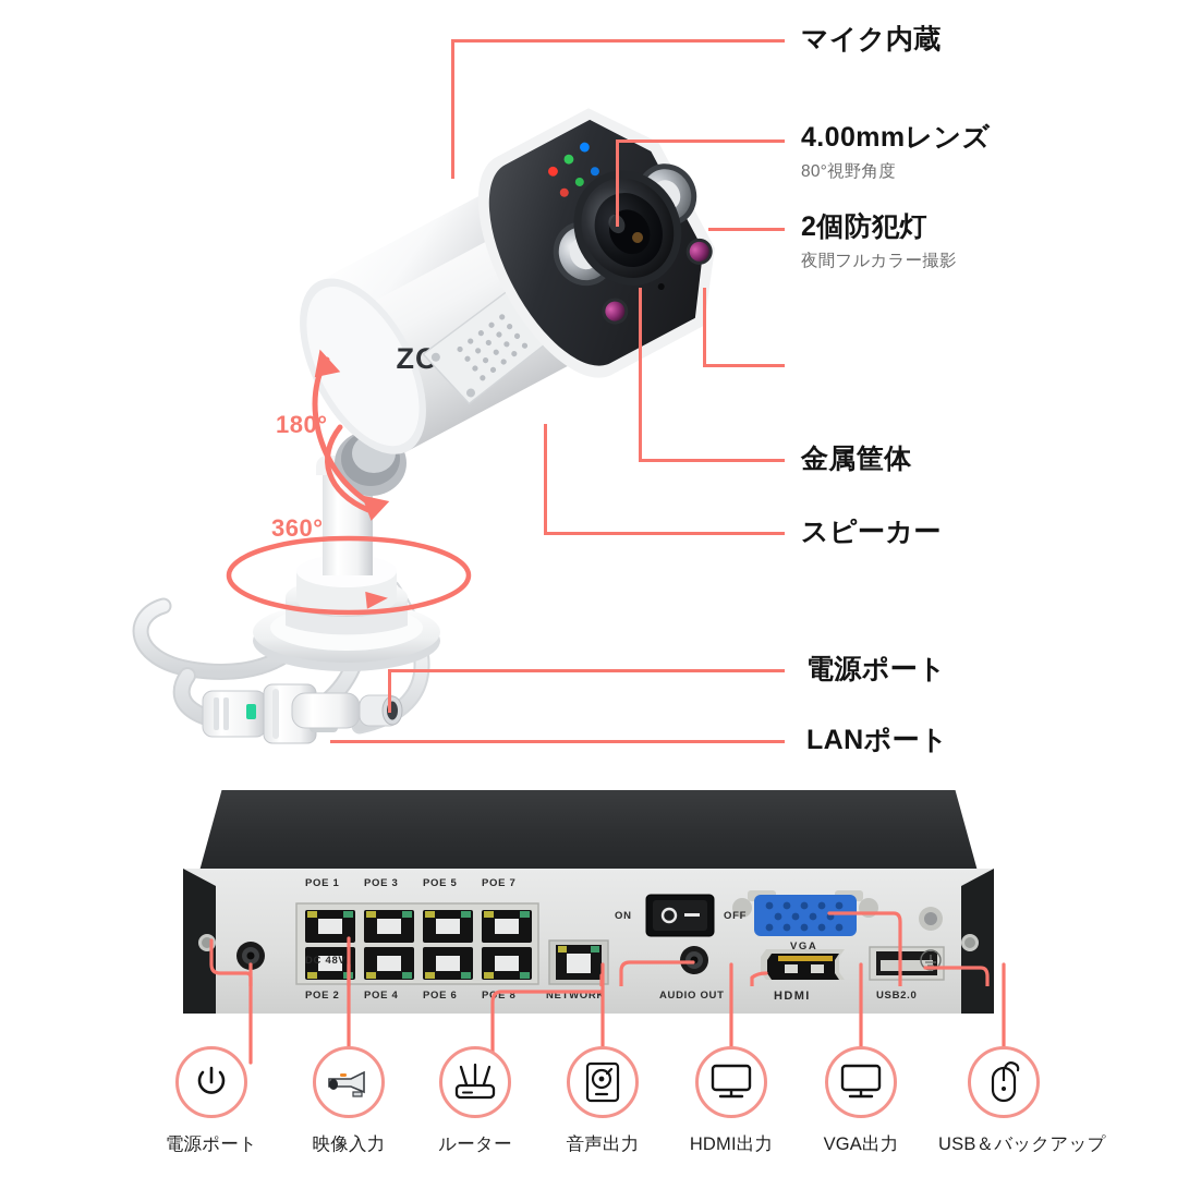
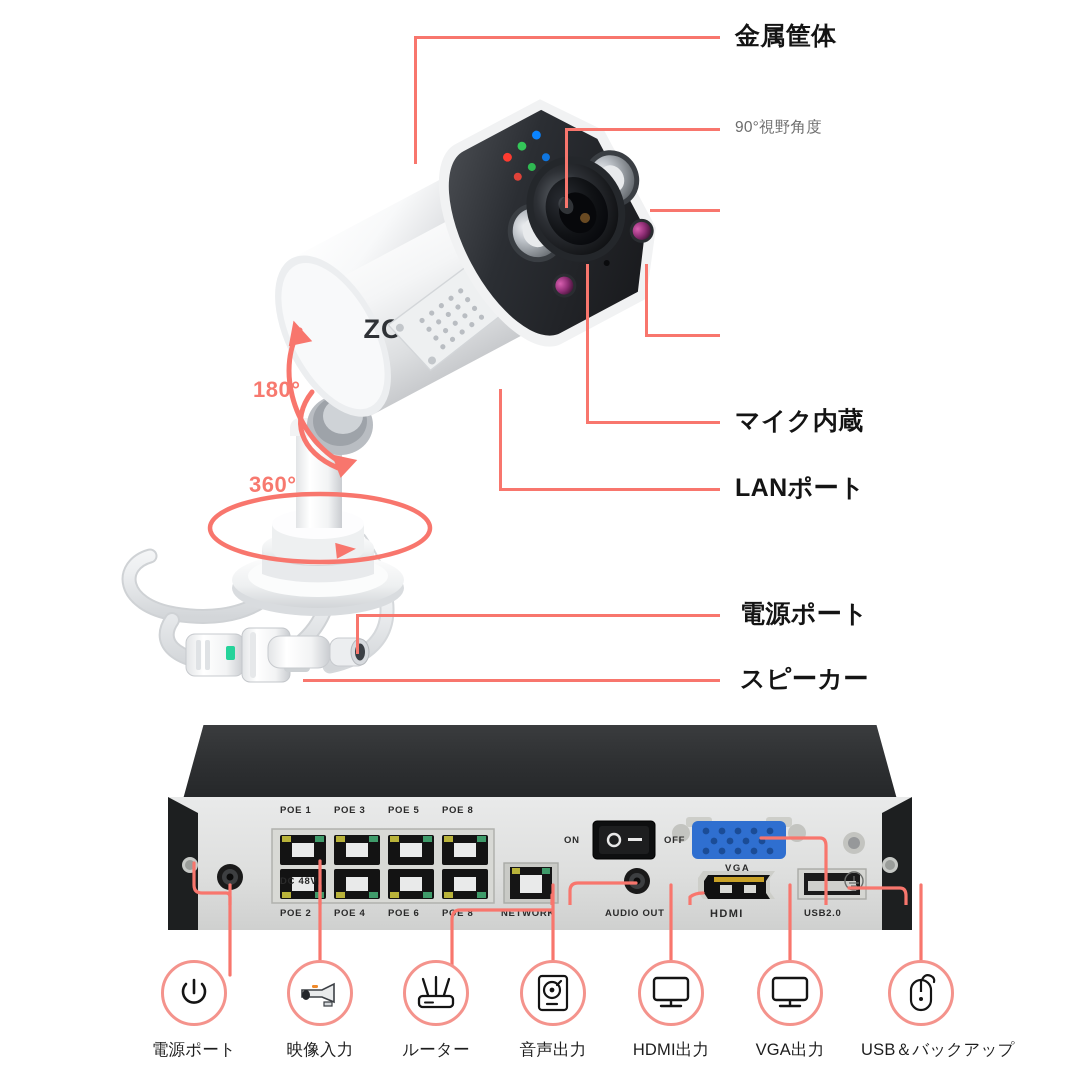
  180°
  360°
- マイク内蔵
+ 金属筐体
- 4.00mmレンズ
- 80°視野角度
+ 90°視野角度
- 2個防犯灯
- 夜間フルカラー撮影
- 金属筐体
+ マイク内蔵
- スピーカー
+ LANポート
  電源ポート
- LANポート
+ スピーカー
  DC 48V
  POE 1
  POE 3
  POE 5
- POE 7
+ POE 8
  POE 2
  POE 4
  POE 6
  PE 8
  NETWORK
  ON
  OFF
  VGA
  AUDIO OUT
  HDMI
  USB2.0
  電源ポート
  映像入力
  ルーター
  音声出力
  HDMI出力
  VGA出力
  USB＆バックアップ
